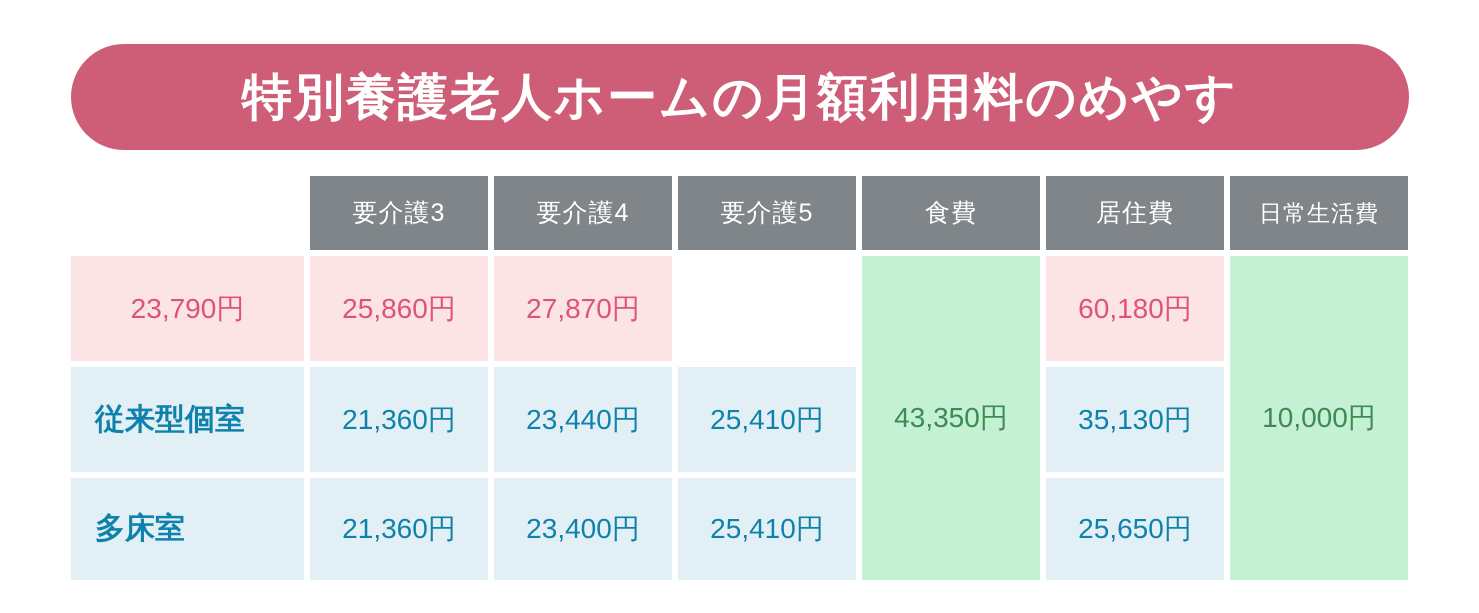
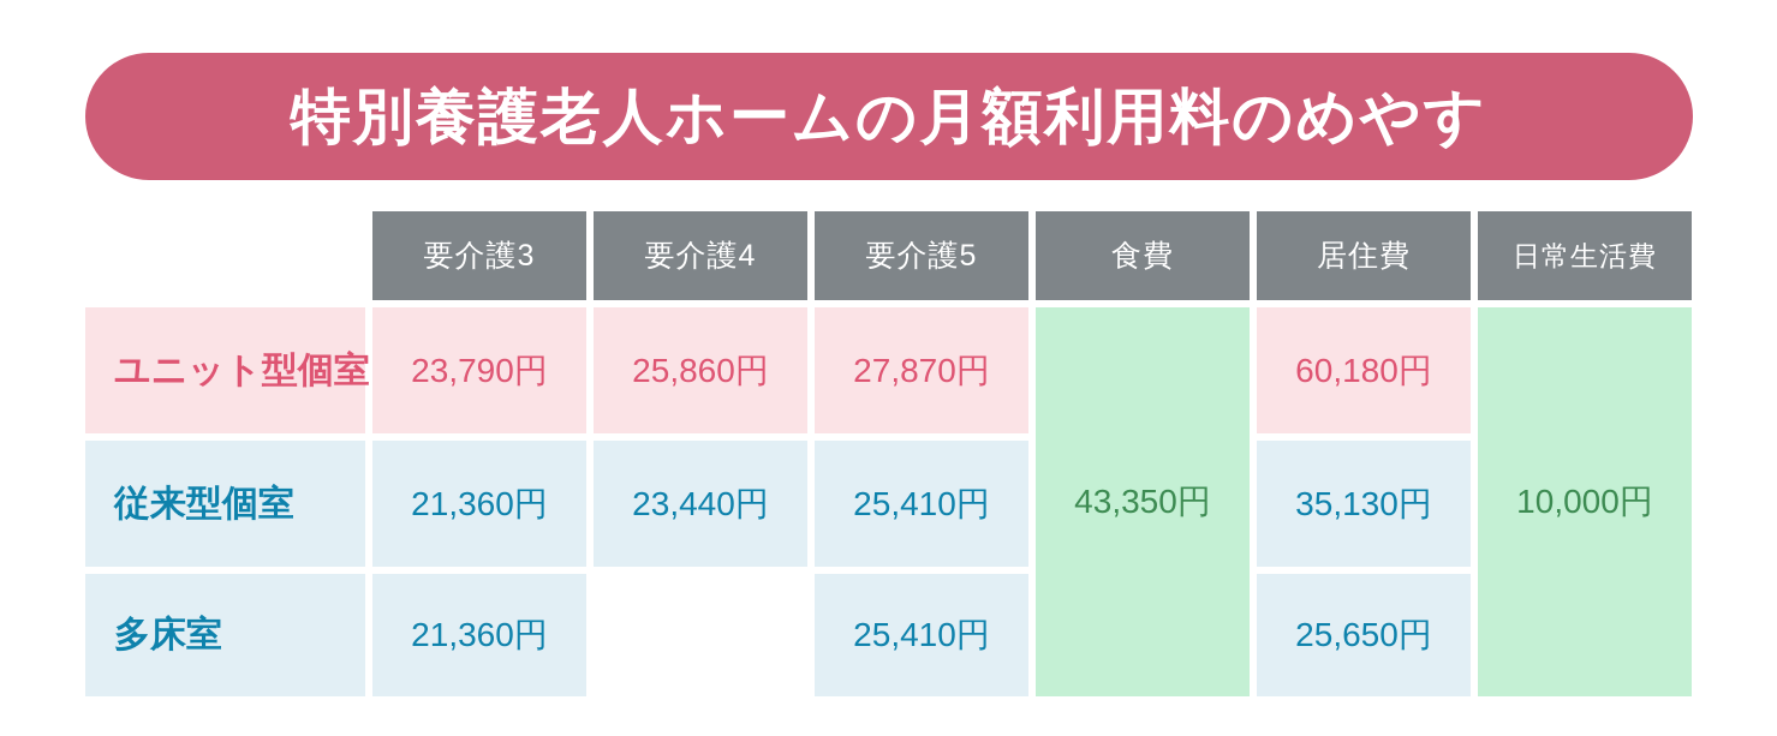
  特別養護老人ホームの月額利用料のめやす
  要介護3
  要介護4
  要介護5
  食費
  居住費
  日常生活費
+ ユニット型個室
  23,790円
  25,860円
  27,870円
  43,350円
  60,180円
  10,000円
  従来型個室
  21,360円
  23,440円
  25,410円
  35,130円
  多床室
  21,360円
- 23,400円
  25,410円
  25,650円
